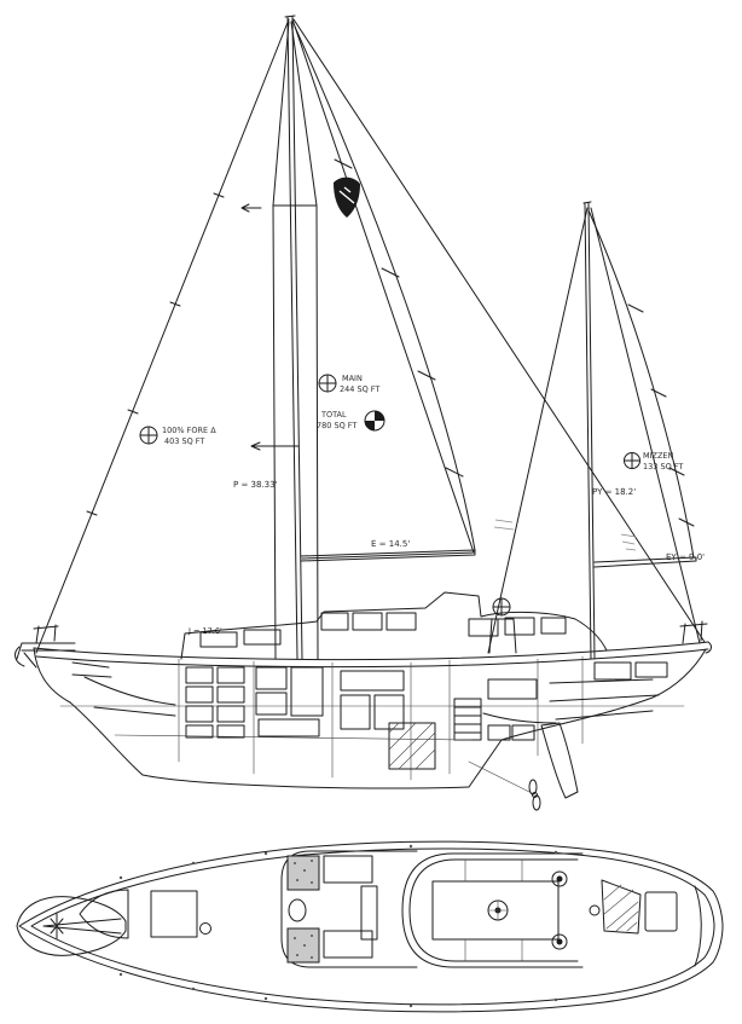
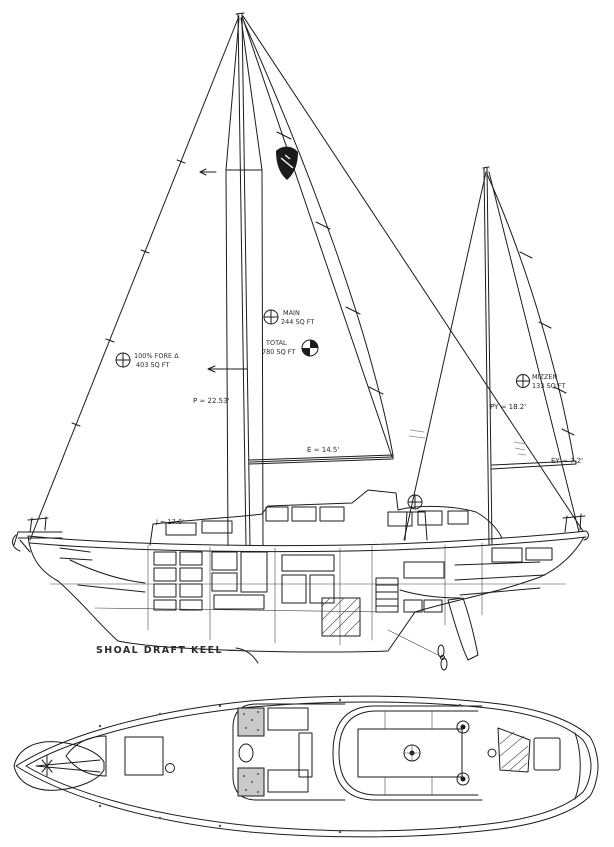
  100% FORE Δ
  403 SQ FT
  MAIN
  244 SQ FT
  TOTAL
  780 SQ FT
  MIZZEN
  133 SQ FT
- P = 38.33'
+ P = 22.53'
  E = 14.5'
  PY = 18.2'
- EY = 9.0'
+ EY = 7.2'
+ SHOAL DRAFT KEEL —
